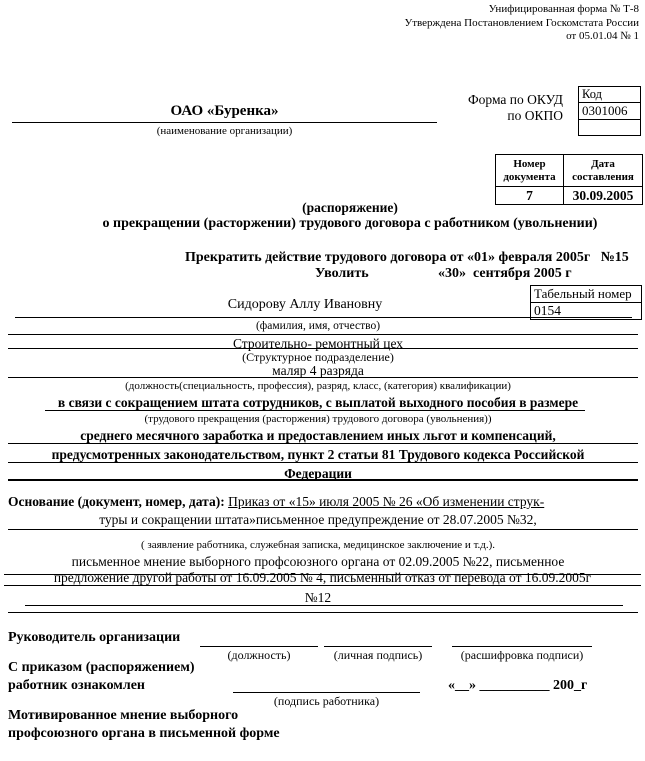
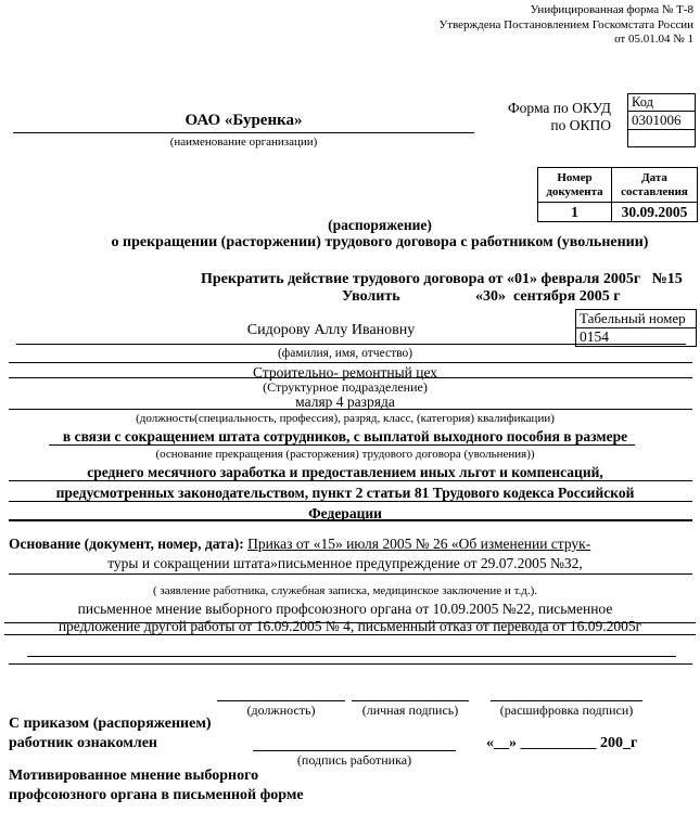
  Унифицированная форма № Т-8
  Утверждена Постановлением Госкомстата России
  от 05.01.04 № 1
  Форма по ОКУД
  по ОКПО
  Код
  0301006
  ОАО «Буренка»
  (наименование организации)
  Номер документа	Дата составления
- 7	30.09.2005
+ 1	30.09.2005
  (распоряжение)
  о прекращении (расторжении) трудового договора с работником (увольнении)
  Прекратить действие трудового договора от «01» февраля 2005г №15
  Уволить
  «30» сентября 2005 г
  Табельный номер
  0154
  Сидорову Аллу Ивановну
  (фамилия, имя, отчество)
  Строительно- ремонтный цех
  (Структурное подразделение)
  маляр 4 разряда
  (должность(специальность, профессия), разряд, класс, (категория) квалификации)
  в связи с сокращением штата сотрудников, с выплатой выходного пособия в размере
- (трудового прекращения (расторжения) трудового договора (увольнения))
+ (основание прекращения (расторжения) трудового договора (увольнения))
  среднего месячного заработка и предоставлением иных льгот и компенсаций,
  предусмотренных законодательством, пункт 2 статьи 81 Трудового кодекса Российской
  Федерации
  Основание (документ, номер, дата): Приказ от «15» июля 2005 № 26 «Об изменении струк-
- туры и сокращении штата»письменное предупреждение от 28.07.2005 №32,
+ туры и сокращении штата»письменное предупреждение от 29.07.2005 №32,
  ( заявление работника, служебная записка, медицинское заключение и т.д.).
- письменное мнение выборного профсоюзного органа от 02.09.2005 №22, письменное
+ письменное мнение выборного профсоюзного органа от 10.09.2005 №22, письменное
  предложение другой работы от 16.09.2005 № 4, письменный отказ от перевода от 16.09.2005г
- №12
- Руководитель организации
  (должность)
  (личная подпись)
  (расшифровка подписи)
  С приказом (распоряжением)
  работник ознакомлен
  (подпись работника)
  «__» __________ 200_г
  Мотивированное мнение выборного
  профсоюзного органа в письменной форме
